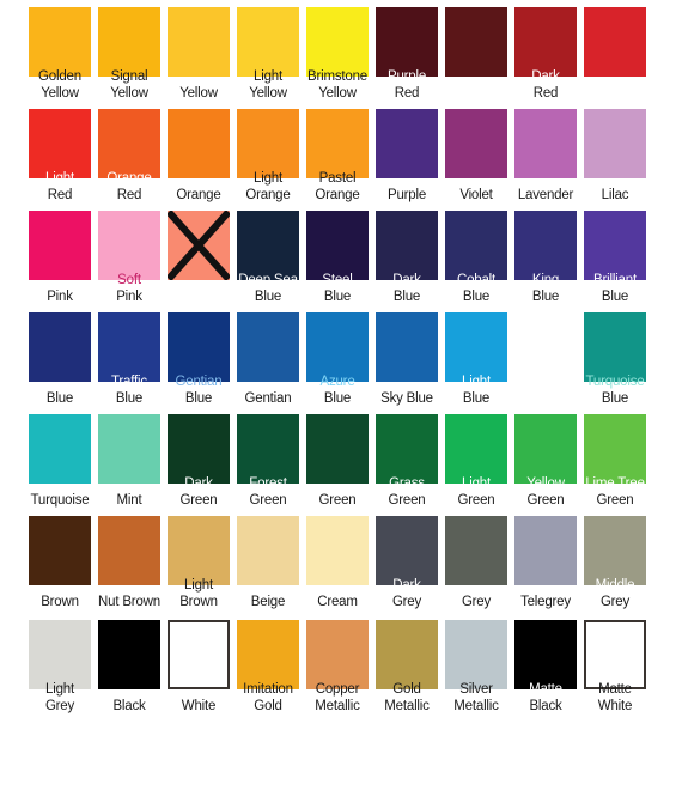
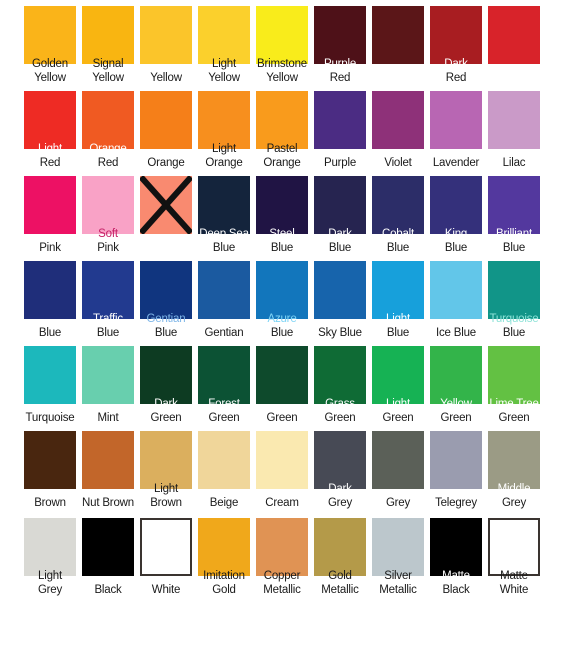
  Golden
  Yellow
  Signal
  Yellow
  Yellow
  Light
  Yellow
  Brimstone
  Yellow
  Purple
  Red
  Dark
  Red
  Light
  Red
  Orange
  Red
  Orange
  Light
  Orange
  Pastel
  Orange
  Purple
  Violet
  Lavender
  Lilac
  Pink
  Soft
  Pink
  Deep Sea
  Blue
  Steel
  Blue
  Dark
  Blue
  Cobalt
  Blue
  King
  Blue
  Brilliant
  Blue
  Blue
  Traffic
  Blue
  Gentian
  Blue
  Gentian
  Azure
  Blue
  Sky Blue
  Light
  Blue
+ Ice Blue
  Turquoise
  Blue
  Turquoise
  Mint
  Dark
  Green
  Forest
  Green
  Green
  Grass
  Green
  Light
  Green
  Yellow
  Green
  Lime Tree
  Green
  Brown
  Nut Brown
  Light
  Brown
  Beige
  Cream
  Dark
  Grey
  Grey
  Telegrey
  Middle
  Grey
  Light
  Grey
  Black
  White
  Imitation
  Gold
  Copper
  Metallic
  Gold
  Metallic
  Silver
  Metallic
  Matte
  Black
  Matte
  White
